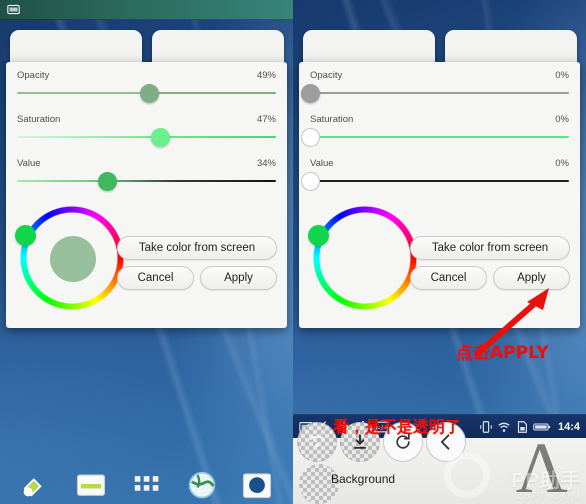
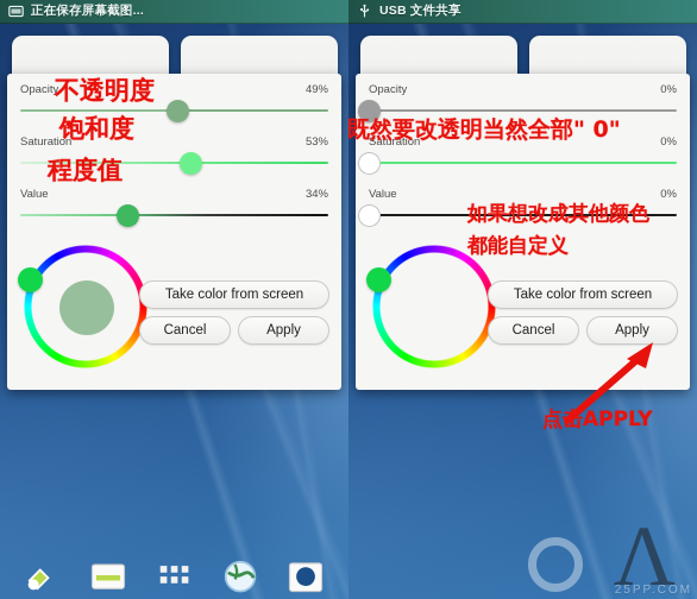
+ 正在保存屏幕截图...
  Opacity
  49%
  Saturation
- 47%
+ 53%
  Value
  34%
  Take color from screen
  Cancel
  Apply
+ 不透明度
+ 饱和度
+ 程度值
+ USB 文件共享
  Opacity
  0%
  Saturation
  0%
  Value
  0%
  Take color from screen
  Cancel
  Apply
+ 既然要改透明当然全部" 0"
+ 如果想改成其他颜色
+ 都能自定义
  点APPLY
- 看，是不是透明了
- 14:4
- Background
  Λ
- PP助手
  25PP.COM
